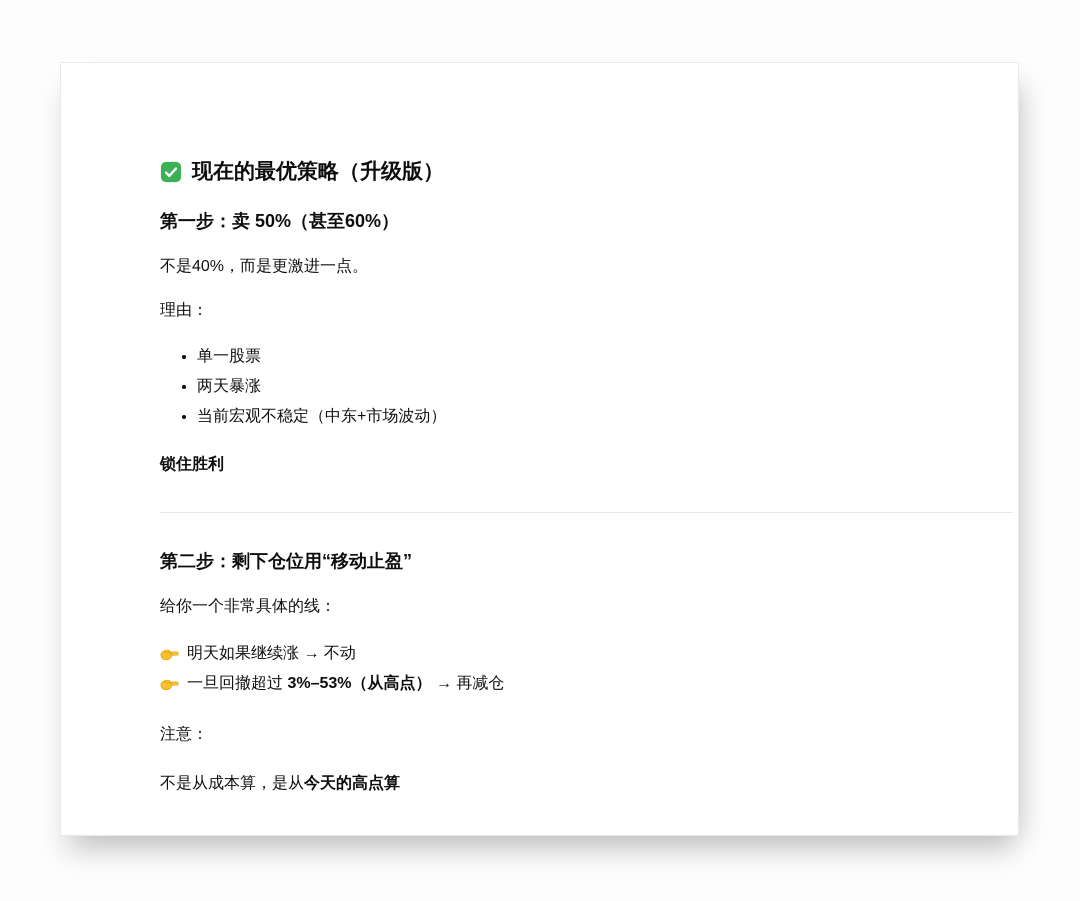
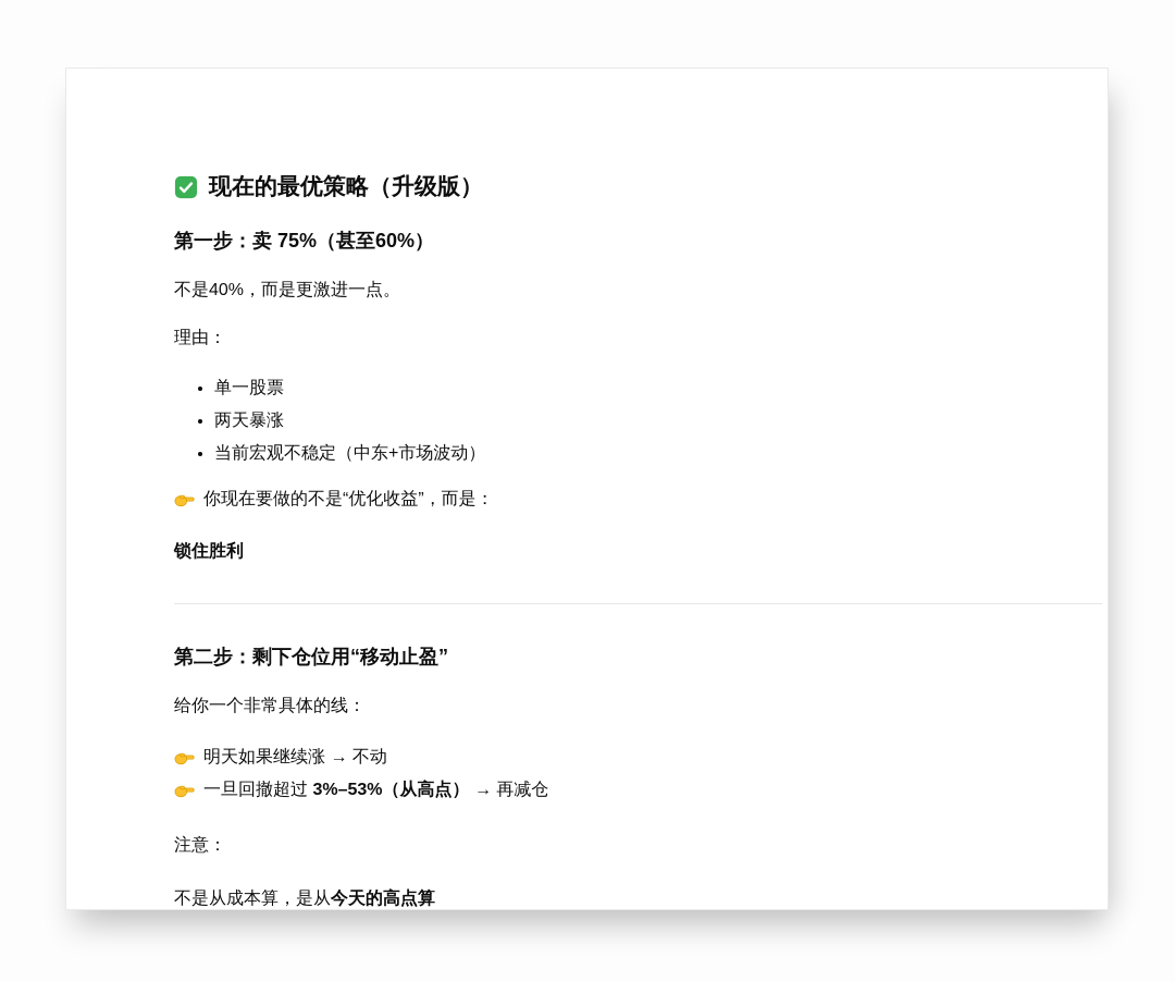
  现在的最优策略（升级版）
- 第一步：卖 50%（甚至60%）
+ 第一步：卖 75%（甚至60%）
  不是40%，而是更激进一点。
  理由：
  单一股票
  两天暴涨
  当前宏观不稳定（中东+市场波动）
+ 你现在要做的不是“优化收益”，而是：
  锁住胜利
  第二步：剩下仓位用“移动止盈”
  给你一个非常具体的线：
  明天如果继续涨 → 不动
  一旦回撤超过 3%–53%（从高点） → 再减仓
  注意：
  不是从成本算，是从今天的高点算
